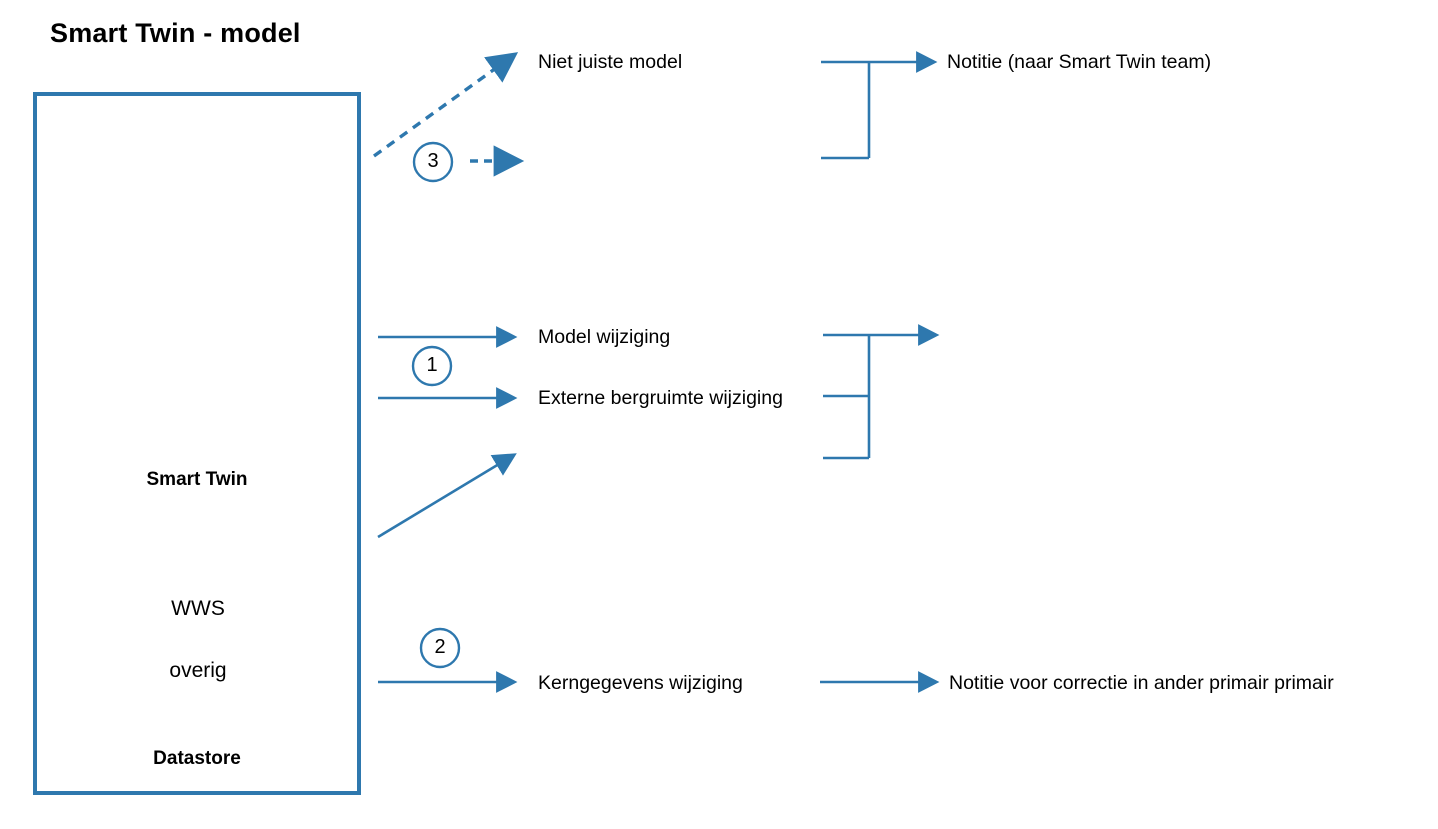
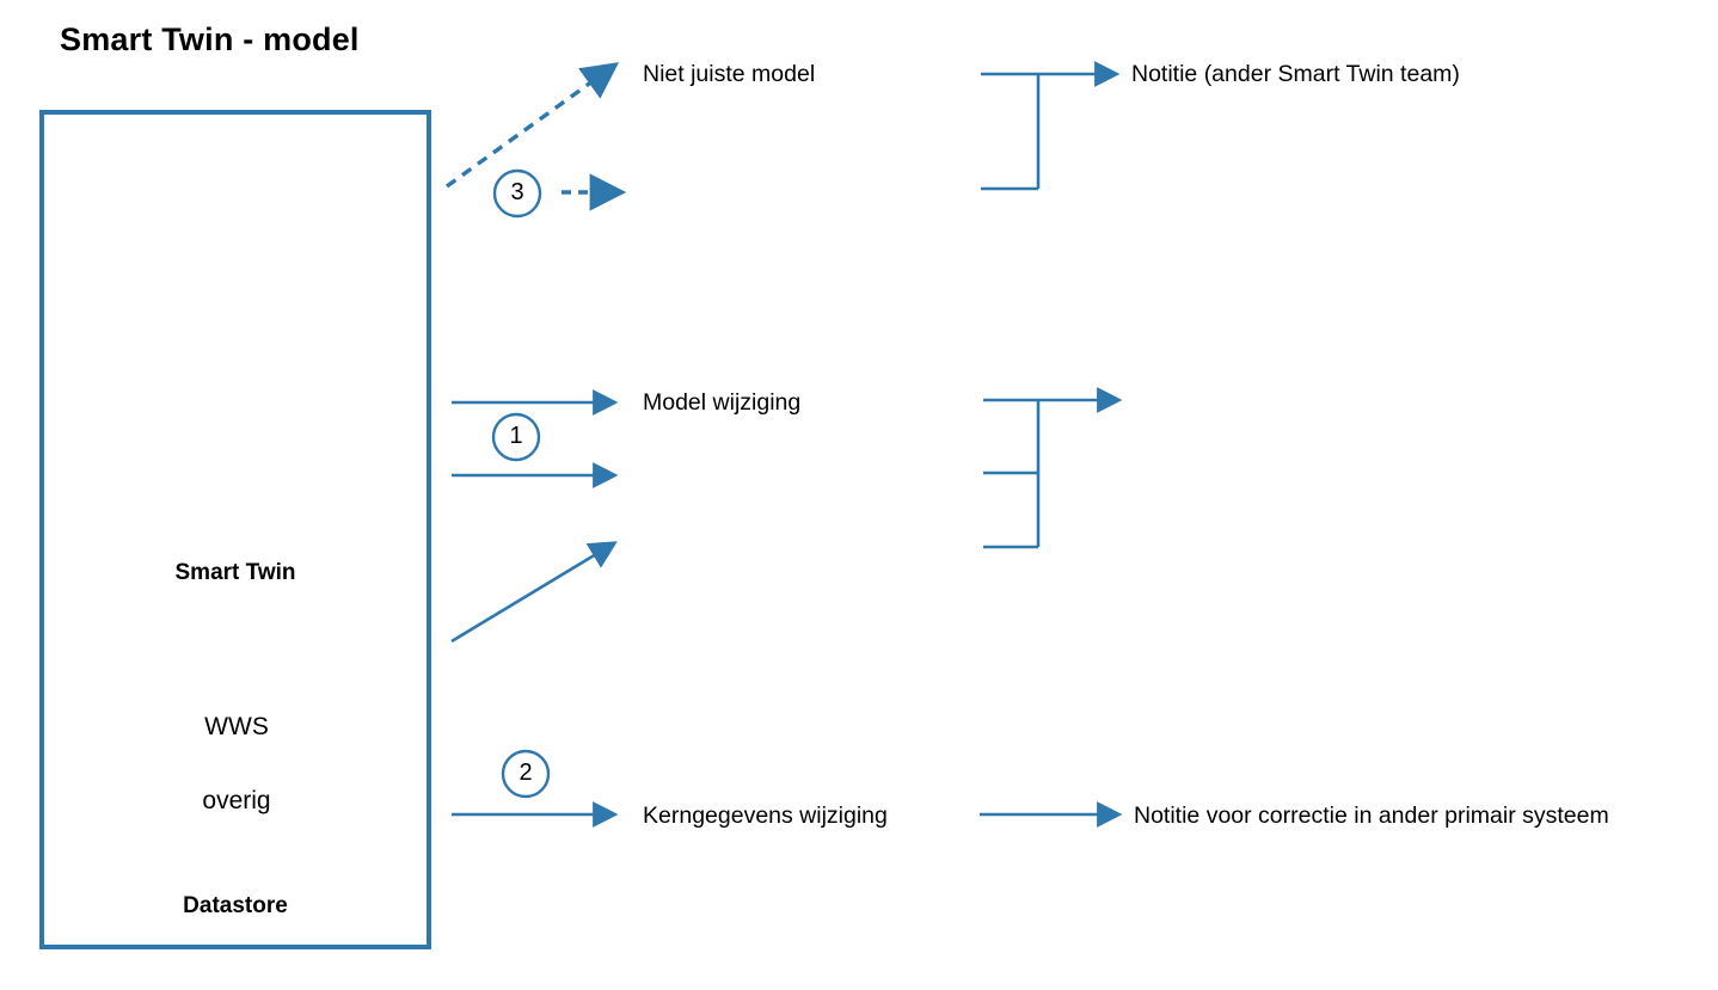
  Smart Twin - model
  Smart Twin
  Datastore
  WWS
  overig
  Niet juiste model
- Notitie (naar Smart Twin team)
+ Notitie (ander Smart Twin team)
  Model wijziging
- Externe bergruimte wijziging
  Kerngegevens wijziging
- Notitie voor correctie in ander primair primair
+ Notitie voor correctie in ander primair systeem
  3
  1
  2
